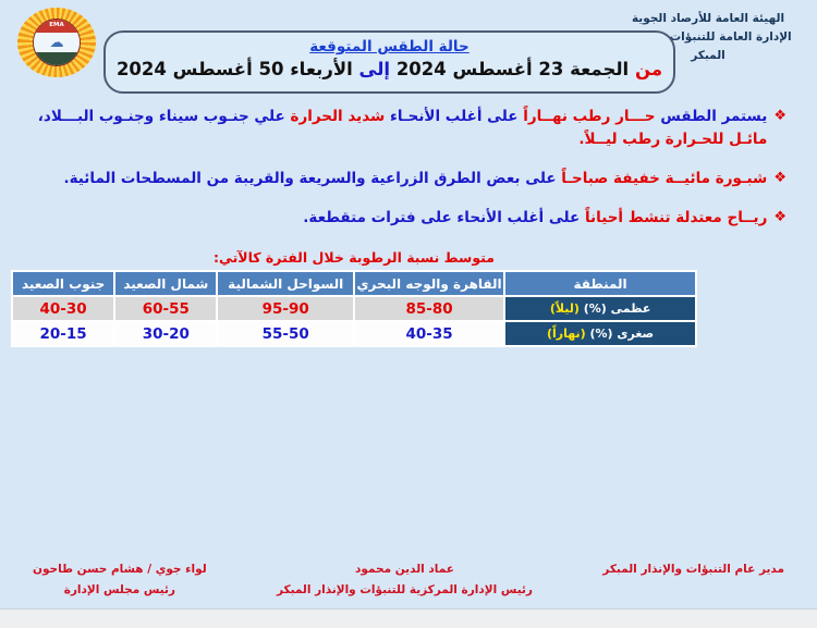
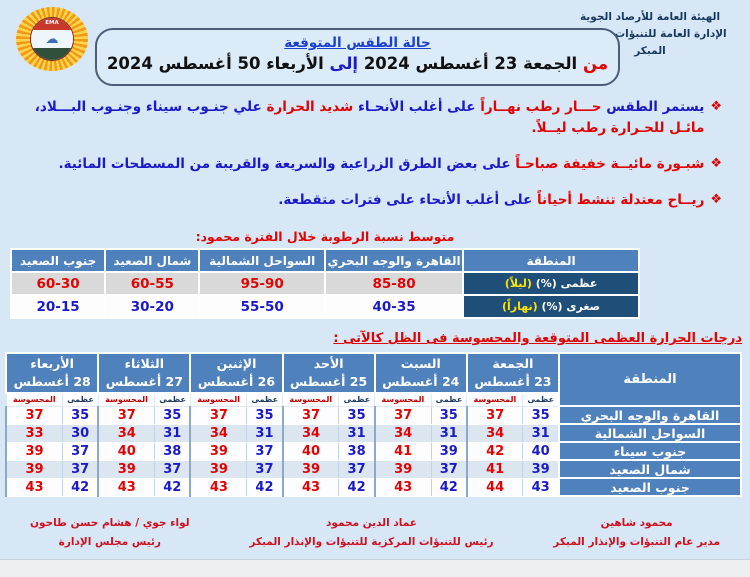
  الهيئة العامة للأرصاد الجوية
  الإدارة العامة للتنبؤات المبكر
  ☁
  حالة الطقس المتوقعة
  من الجمعة 23 أغسطس 2024 إلى الأربعاء 50 أغسطس 2024
  ❖
  يستمر الطقس حـــار رطب نهــاراً على أغلب الأنحـاء شديد الحرارة علي جنـوب سيناء وجنـوب البـــلاد، مائـل للحـرارة رطب ليــلاً.
  ❖
  شبـورة مائيــة خفيفة صباحـاً على بعض الطرق الزراعية والسريعة والقريبة من المسطحات المائية.
  ❖
  ريــاح معتدلة تنشط أحياناً على أغلب الأنحاء على فترات متقطعة.
- متوسط نسبة الرطوبة خلال الفترة كالآتي:
+ متوسط نسبة الرطوبة خلال الفترة محمود:
  المنطقة	القاهرة والوجه البحري	السواحل الشمالية	شمال الصعيد	جنوب الصعيد
- عظمى (%) (ليلاً)	85-80	95-90	60-55	40-30
+ عظمى (%) (ليلاً)	85-80	95-90	60-55	60-30
  صغرى (%) (نهاراً)	40-35	55-50	30-20	20-15
+ درجات الحرارة العظمى المتوقعة والمحسوسة فى الظل كالآتى :
+ المنطقة	الجمعة23 أغسطس	السبت24 أغسطس	الأحد25 أغسطس	الإثنين26 أغسطس	الثلاثاء27 أغسطس	الأربعاء28 أغسطس
+ عظمى	المحسوسة	عظمى	المحسوسة	عظمى	المحسوسة	عظمى	المحسوسة	عظمى	المحسوسة	عظمى	المحسوسة
+ القاهرة والوجه البحري	35	37	35	37	35	37	35	37	35	37	35	37
+ السواحل الشمالية	31	34	31	34	31	34	31	34	31	34	30	33
+ جنوب سيناء	40	42	39	41	38	40	37	39	38	40	37	39
+ شمال الصعيد	39	41	37	39	37	39	37	39	37	39	37	39
+ جنوب الصعيد	43	44	42	43	42	43	42	43	42	43	42	43
+ محمود شاهين
  مدير عام التنبؤات والإنذار المبكر
  عماد الدين محمود
- رئيس الإدارة المركزية للتنبؤات والإنذار المبكر
+ رئيس للتنبؤات المركزية للتنبؤات والإنذار المبكر
  لواء جوي / هشام حسن طاحون
  رئيس مجلس الإدارة
